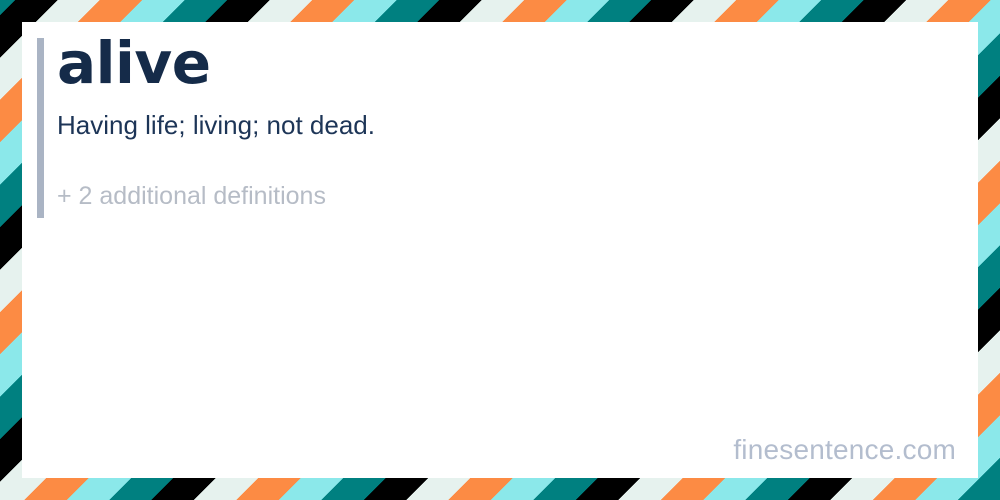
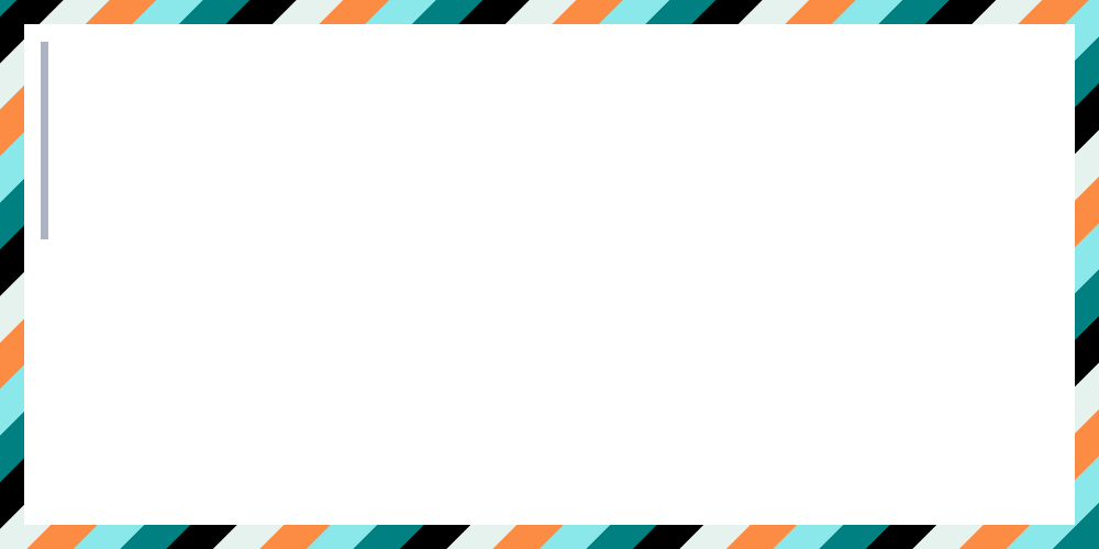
- alive
- Having life; living; not dead.
- + 2 additional definitions
- finesentence.com
